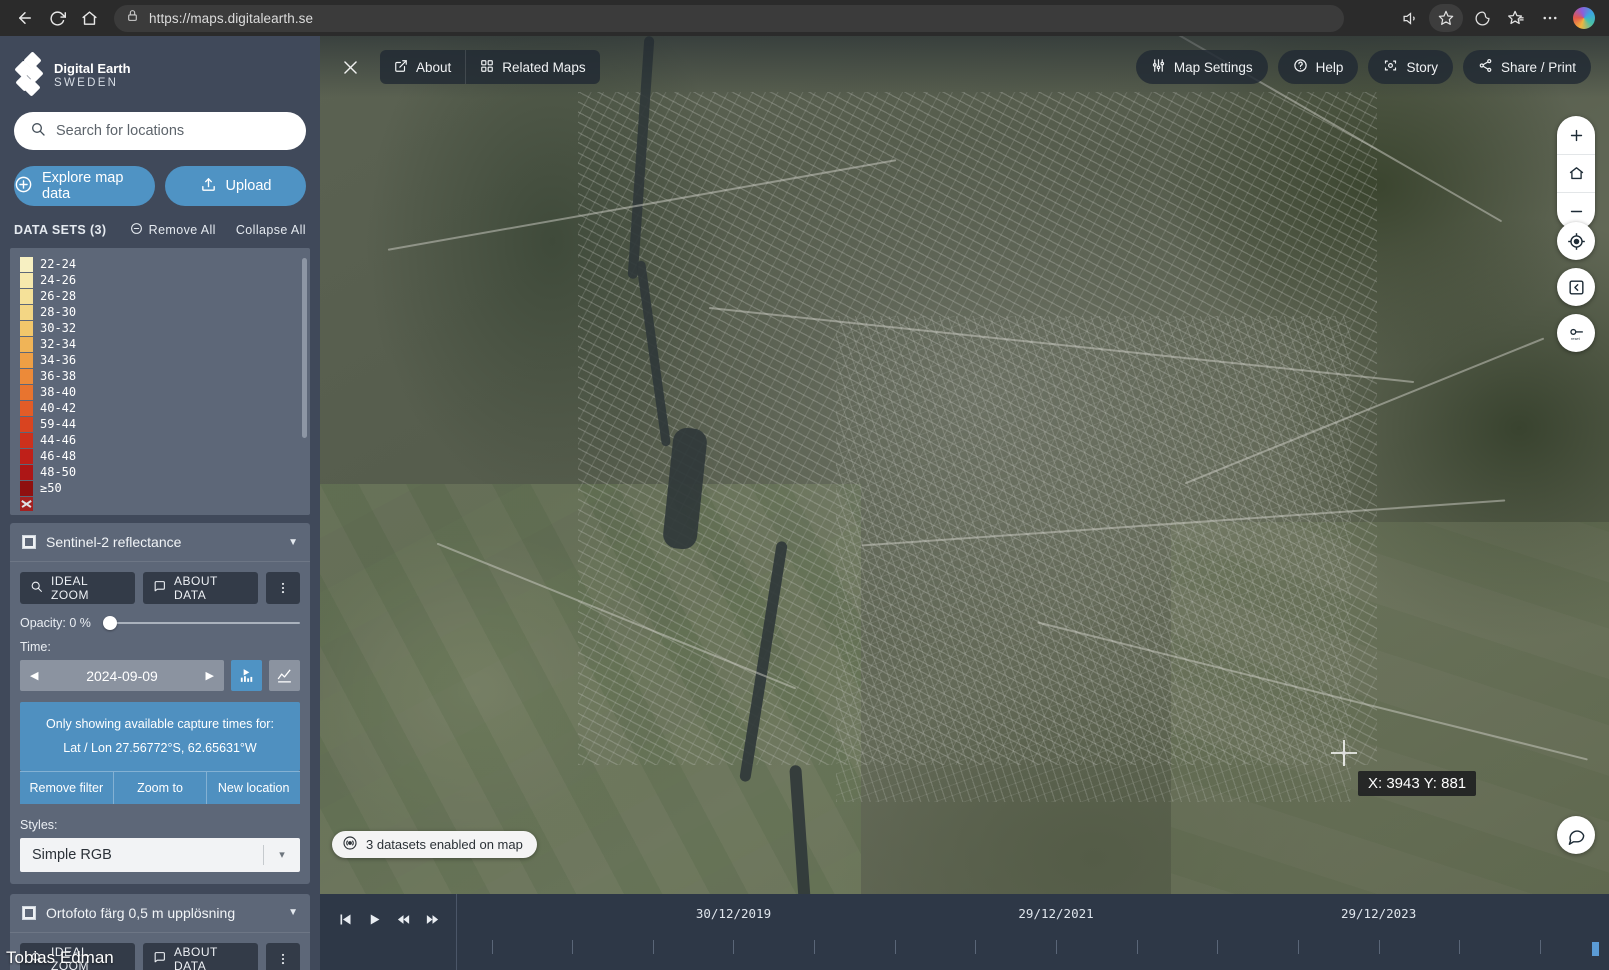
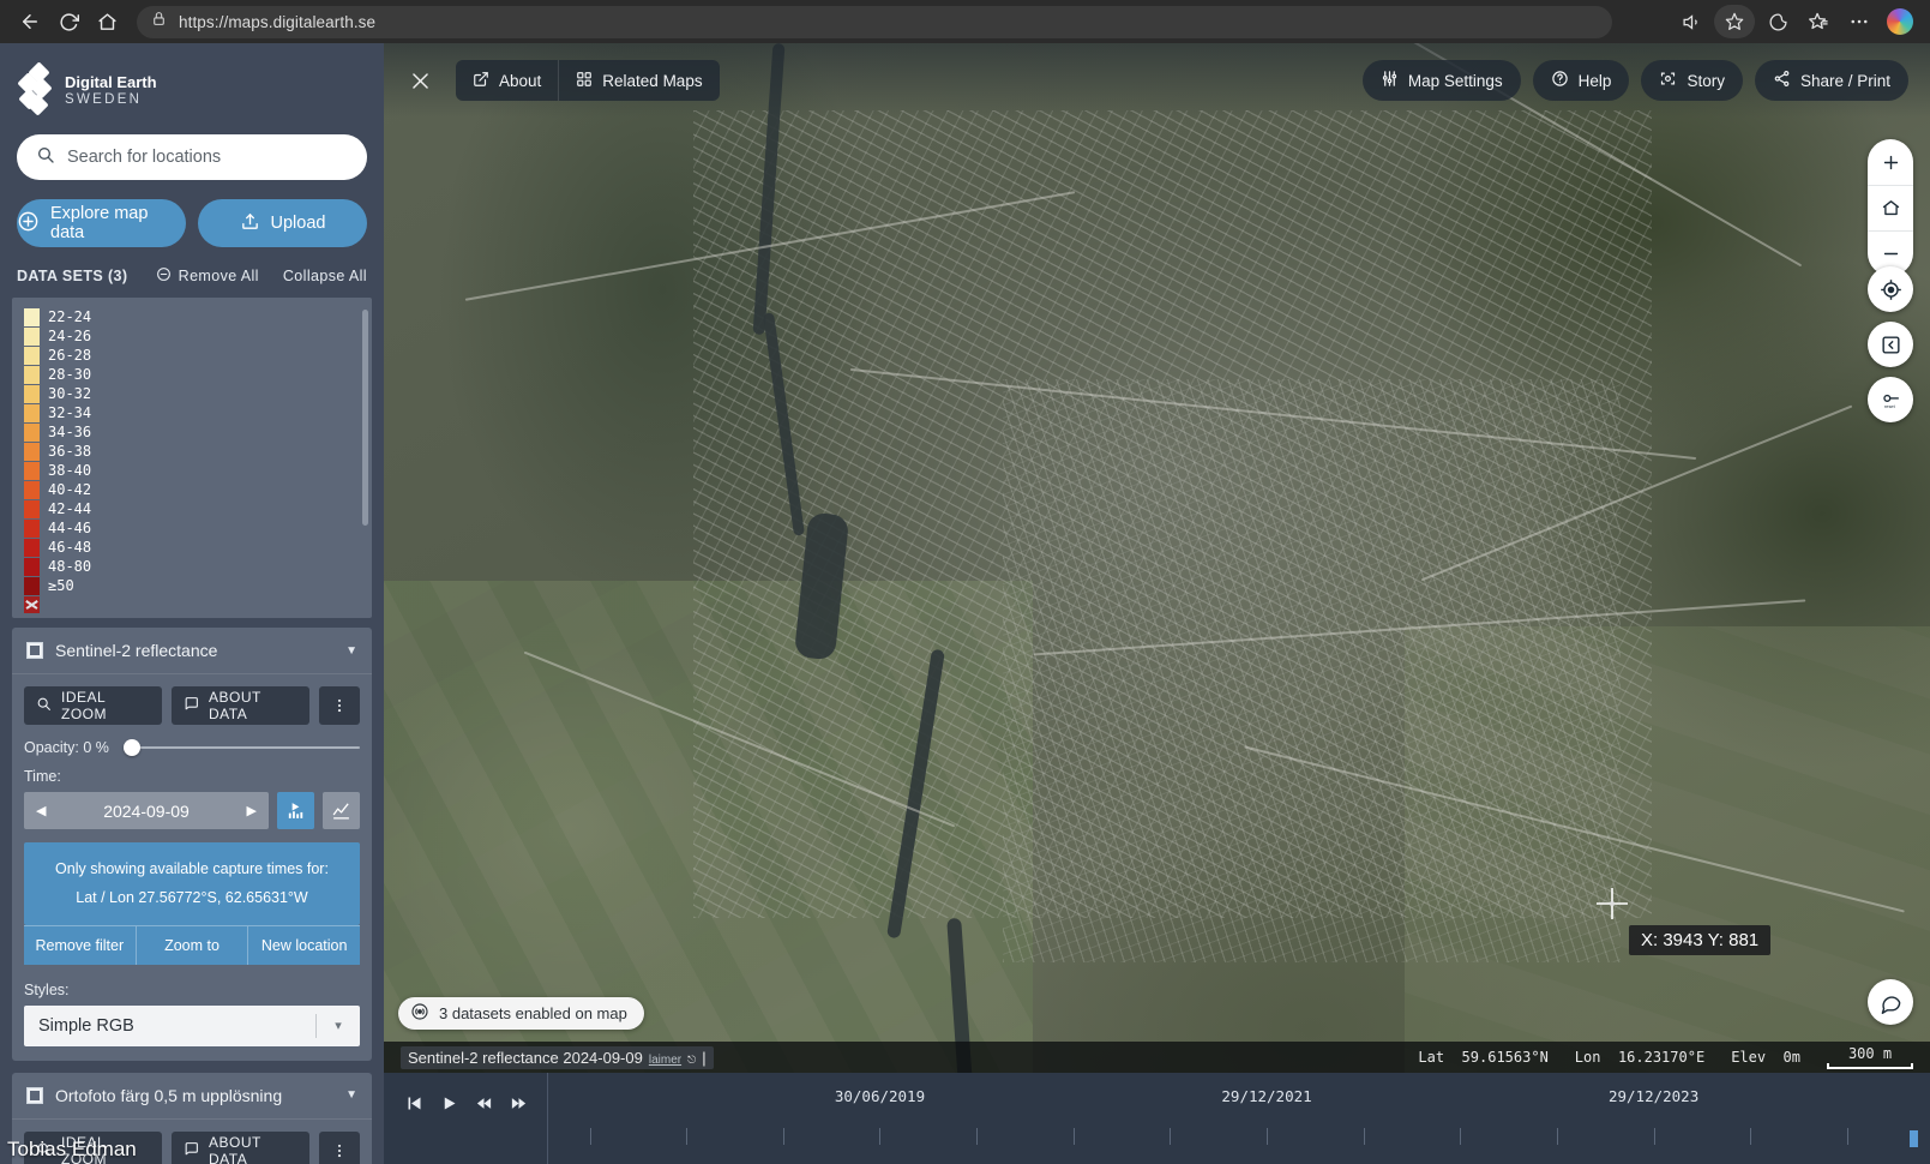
  https://maps.digitalearth.se
  About
  Related Maps
  Map Settings
  Help
  Story
  Share / Print
  3 datasets enabled on map
  X: 3943 Y: 881
+ Sentinel-2 reflectance 2024-09-09
+ laimer
+ ⎋
+ |
+ Lat 59.61563°N
+ Lon 16.23170°E
+ Elev 0m
+ 300 m
- 30/12/2019
+ 30/06/2019
  29/12/2021
  29/12/2023
  Digital Earth
  SWEDEN
  Search for locations
  Explore map data
  Upload
  DATA SETS (3)
  Remove All
  Collapse All
  22-24
  24-26
  26-28
  28-30
  30-32
  32-34
  34-36
  36-38
  38-40
  40-42
- 59-44
+ 42-44
  44-46
  46-48
- 48-50
+ 48-80
  ≥50
  Sentinel-2 reflectance
  ▼
  IDEAL ZOOM
  ABOUT DATA
  Opacity: 0 %
  Time:
  ◀
  2024-09-09
  ▶
  Only showing available capture times for:
  Lat / Lon 27.56772°S, 62.65631°W
  Remove filter
  Zoom to
  New location
  Styles:
  Simple RGB
  ▾
  Ortofoto färg 0,5 m upplösning
  ▼
  IDEAL ZOOM
  ABOUT DATA
  Tobias Edman
